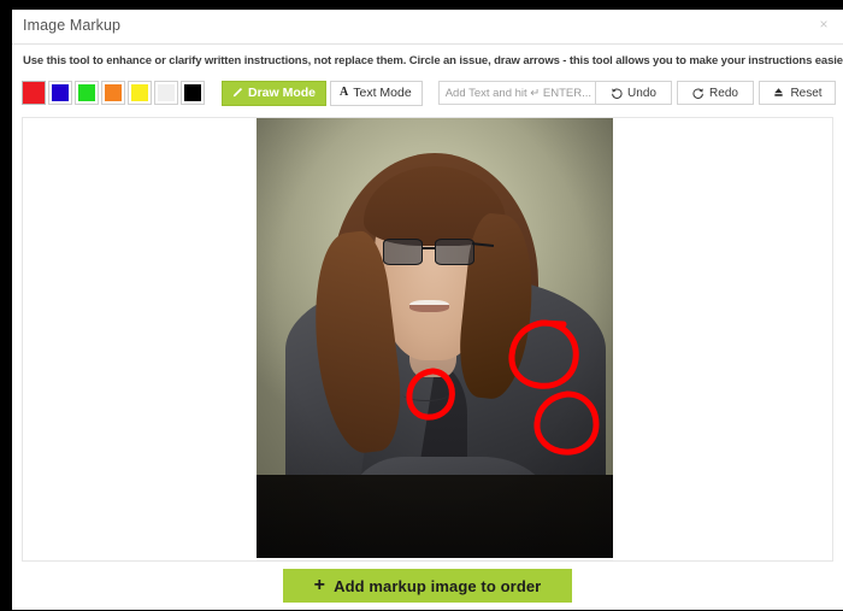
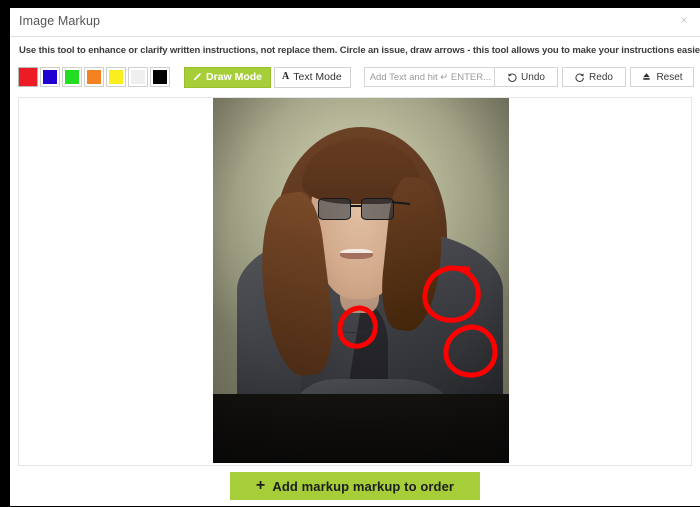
  Image Markup
  ×
  Use this tool to enhance or clarify written instructions, not replace them. Circle an issue, draw arrows - this tool allows you to make your instructions easie
  Draw Mode
  A
  Text Mode
  Add Text and hit ↵ ENTER...
  Undo
  Redo
  Reset
  +
- Add markup image to order
+ Add markup markup to order
